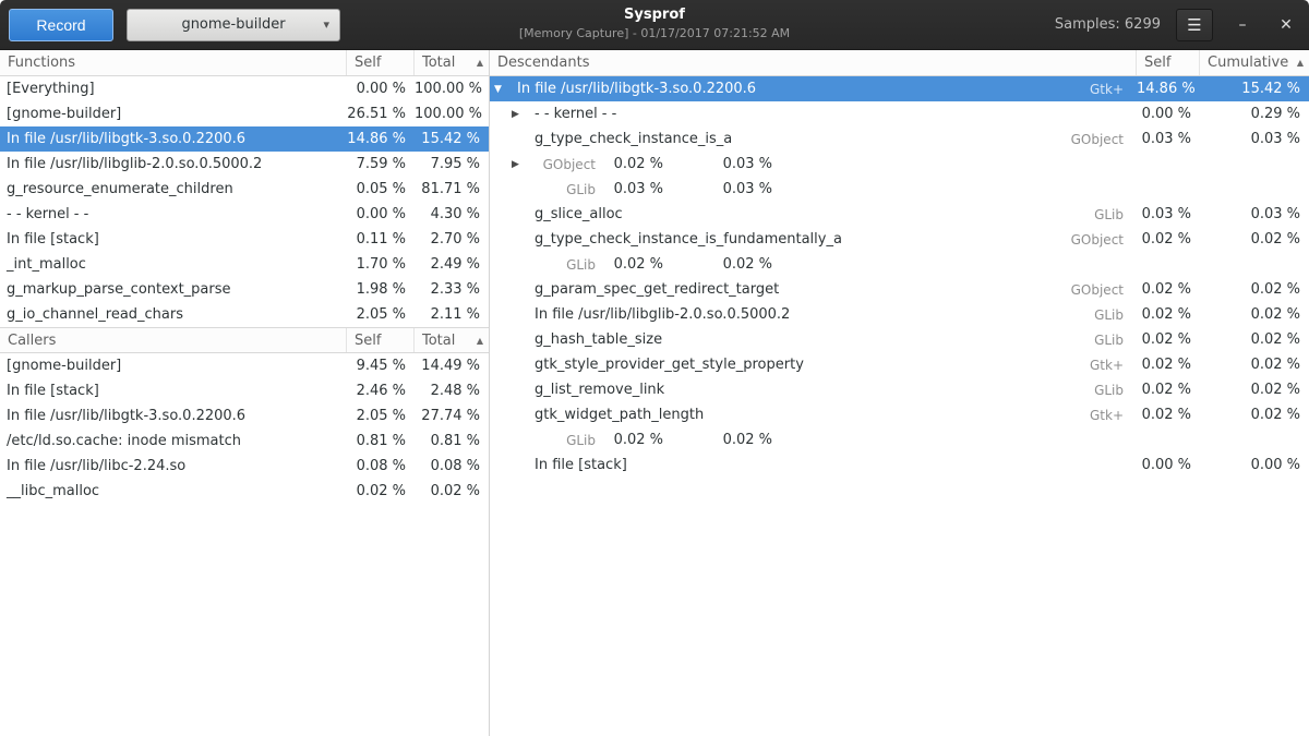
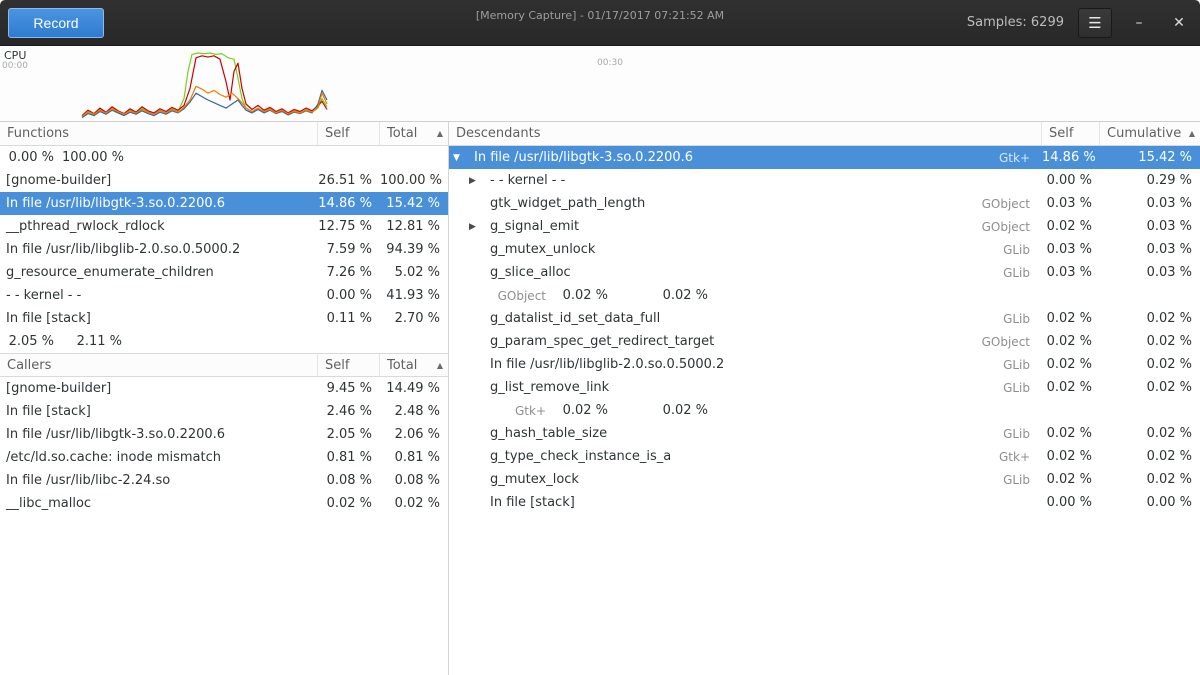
  Record
- gnome-builder
- ▾
- Sysprof
  [Memory Capture] - 01/17/2017 07:21:52 AM
  Samples: 6299
  ☰
  –
  ✕
+ CPU
+ 00:00
+ 00:30
  Functions
  Self
  Total
  ▲
- [Everything]
  0.00 %
  100.00 %
  [gnome-builder]
  26.51 %
  100.00 %
  In file /usr/lib/libgtk-3.so.0.2200.6
  14.86 %
  15.42 %
+ __pthread_rwlock_rdlock
+ 12.75 %
+ 12.81 %
  In file /usr/lib/libglib-2.0.so.0.5000.2
  7.59 %
- 7.95 %
+ 94.39 %
  g_resource_enumerate_children
- 0.05 %
+ 7.26 %
- 81.71 %
+ 5.02 %
  - - kernel - -
  0.00 %
- 4.30 %
+ 41.93 %
  In file [stack]
  0.11 %
  2.70 %
- _int_malloc
- 1.70 %
- 2.49 %
- g_markup_parse_context_parse
- 1.98 %
- 2.33 %
- g_io_channel_read_chars
  2.05 %
  2.11 %
  Callers
  Self
  Total
  ▲
  [gnome-builder]
  9.45 %
  14.49 %
  In file [stack]
  2.46 %
  2.48 %
  In file /usr/lib/libgtk-3.so.0.2200.6
  2.05 %
- 27.74 %
+ 2.06 %
  /etc/ld.so.cache: inode mismatch
  0.81 %
  0.81 %
  In file /usr/lib/libc-2.24.so
  0.08 %
  0.08 %
  __libc_malloc
  0.02 %
  0.02 %
  Descendants
  Self
  Cumulative
  ▲
  ▼
  In file /usr/lib/libgtk-3.so.0.2200.6
  Gtk+
  14.86 %
  15.42 %
  ▶
  - - kernel - -
  0.00 %
  0.29 %
- g_type_check_instance_is_a
+ gtk_widget_path_length
  GObject
  0.03 %
  0.03 %
  ▶
+ g_signal_emit
  GObject
  0.02 %
  0.03 %
+ g_mutex_unlock
  GLib
  0.03 %
  0.03 %
  g_slice_alloc
  GLib
  0.03 %
  0.03 %
- g_type_check_instance_is_fundamentally_a
  GObject
  0.02 %
  0.02 %
+ g_datalist_id_set_data_full
  GLib
  0.02 %
  0.02 %
  g_param_spec_get_redirect_target
  GObject
  0.02 %
  0.02 %
  In file /usr/lib/libglib-2.0.so.0.5000.2
  GLib
  0.02 %
  0.02 %
- g_hash_table_size
+ g_list_remove_link
  GLib
  0.02 %
  0.02 %
- gtk_style_provider_get_style_property
  Gtk+
  0.02 %
  0.02 %
- g_list_remove_link
+ g_hash_table_size
  GLib
  0.02 %
  0.02 %
- gtk_widget_path_length
+ g_type_check_instance_is_a
  Gtk+
  0.02 %
  0.02 %
+ g_mutex_lock
  GLib
  0.02 %
  0.02 %
  In file [stack]
  0.00 %
  0.00 %
